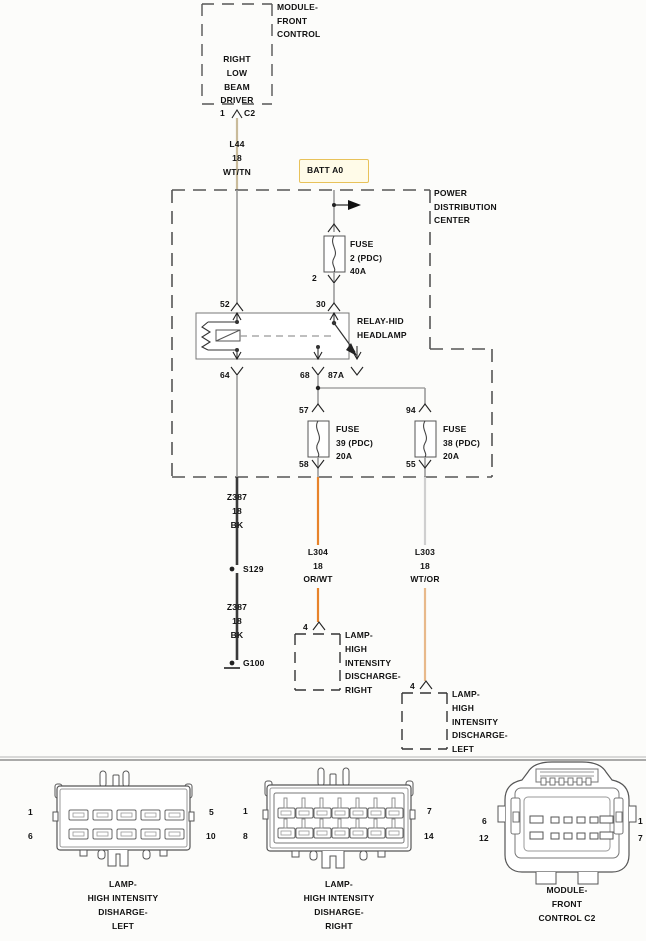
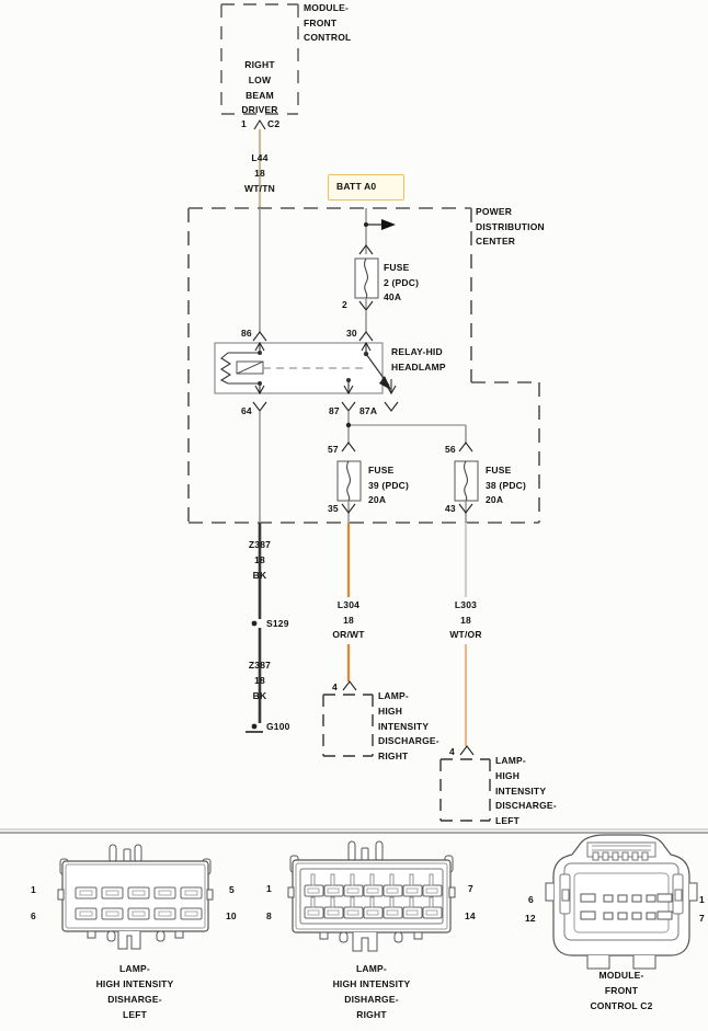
  MODULE-
  FRONT
  CONTROL
  RIGHT
  LOW
  BEAM
  DRIVER
  1
  C2
  L44
  18
  WT/TN
  BATT A0
  POWER
  DISTRIBUTION
  CENTER
  FUSE
  2 (PDC)
  40A
  2
- 52
+ 86
  30
  64
- 68
+ 87
  87A
  RELAY-HID
  HEADLAMP
  57
  FUSE
  39 (PDC)
  20A
- 58
+ 35
- 94
+ 56
  FUSE
  38 (PDC)
  20A
- 55
+ 43
  Z387
  18
  BK
  S129
  Z387
  18
  BK
  G100
  L304
  18
  OR/WT
  L303
  18
  WT/OR
  4
  LAMP-
  HIGH
  INTENSITY
  DISCHARGE-
  RIGHT
  4
  LAMP-
  HIGH
  INTENSITY
  DISCHARGE-
  LEFT
  1
  6
  5
  10
  LAMP-
  HIGH INTENSITY
  DISHARGE-
  LEFT
  1
  8
  7
  14
  LAMP-
  HIGH INTENSITY
  DISHARGE-
  RIGHT
  6
  12
  1
  7
  MODULE-
  FRONT
  CONTROL C2
